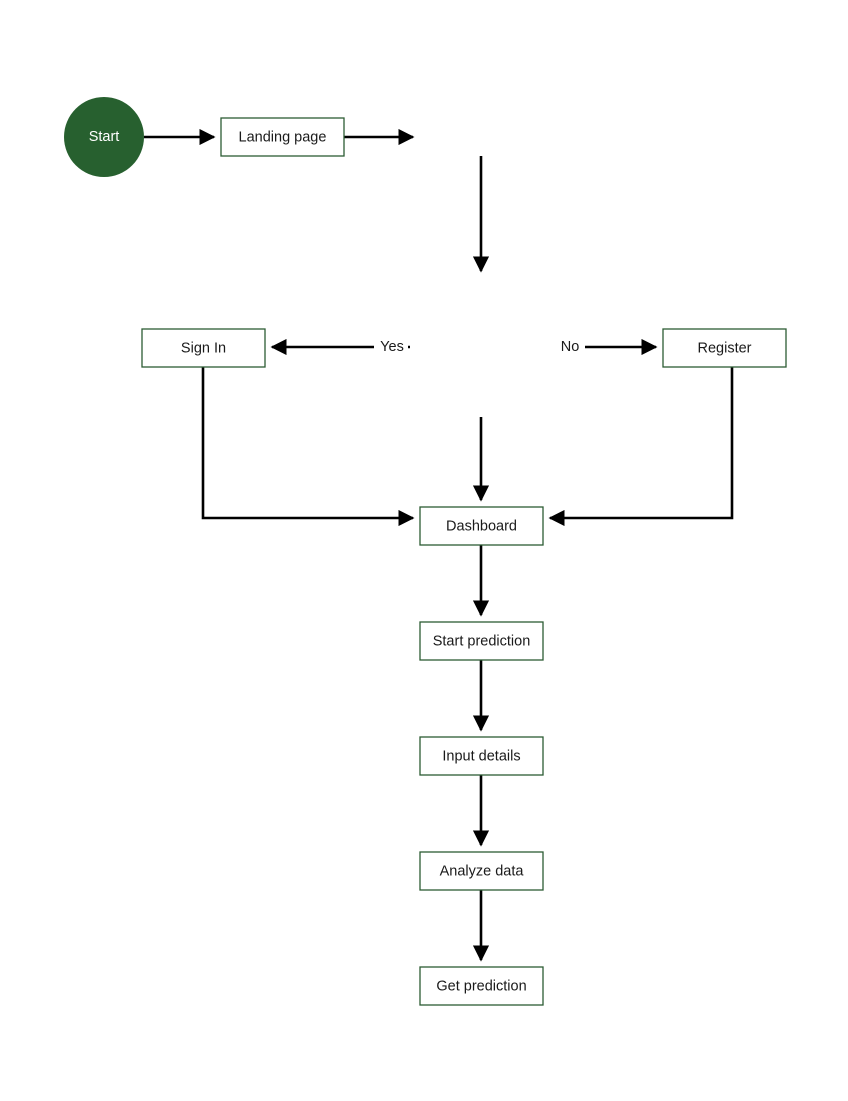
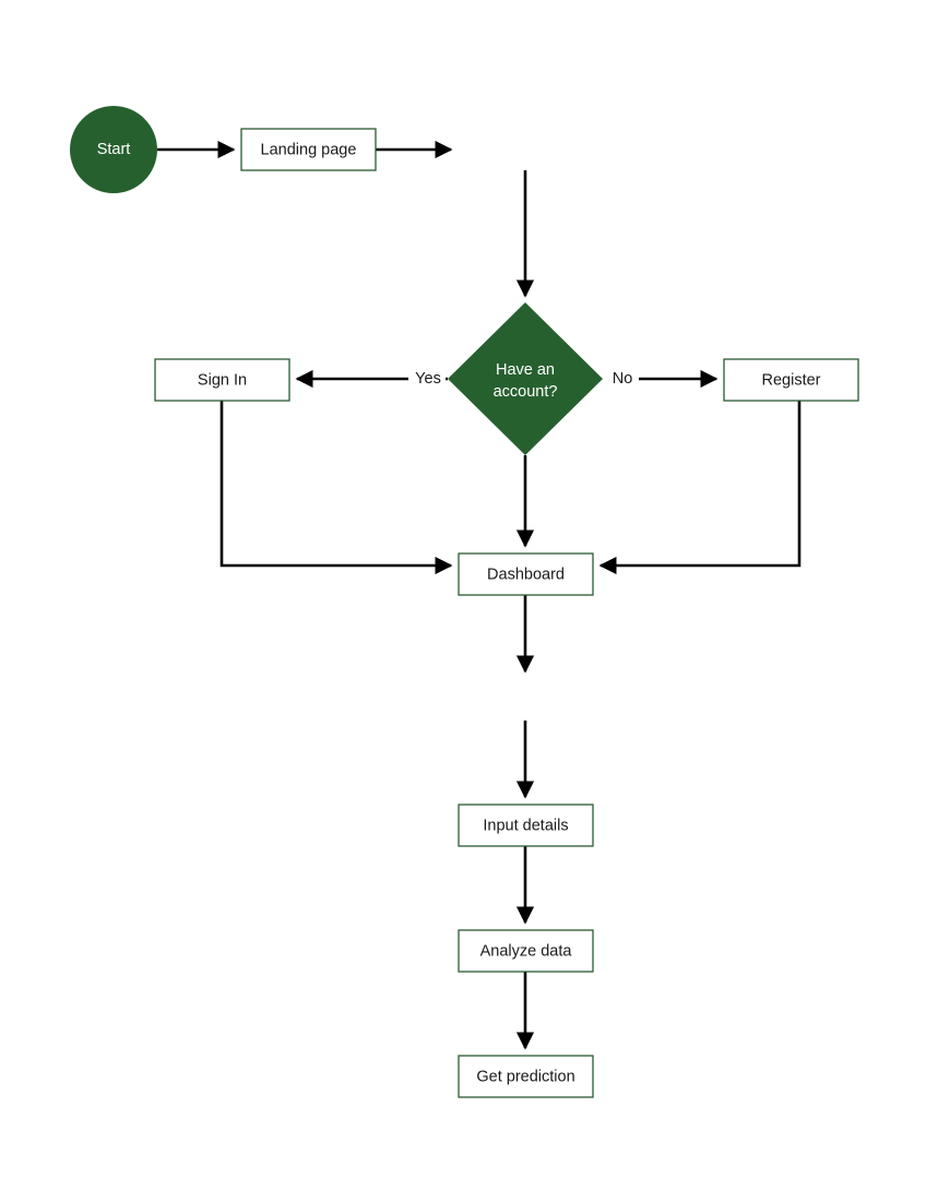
  Start
  Landing page
+ Have an
+ account?
  Yes
  No
  Sign In
  Register
  Dashboard
- Start prediction
  Input details
  Analyze data
  Get prediction
